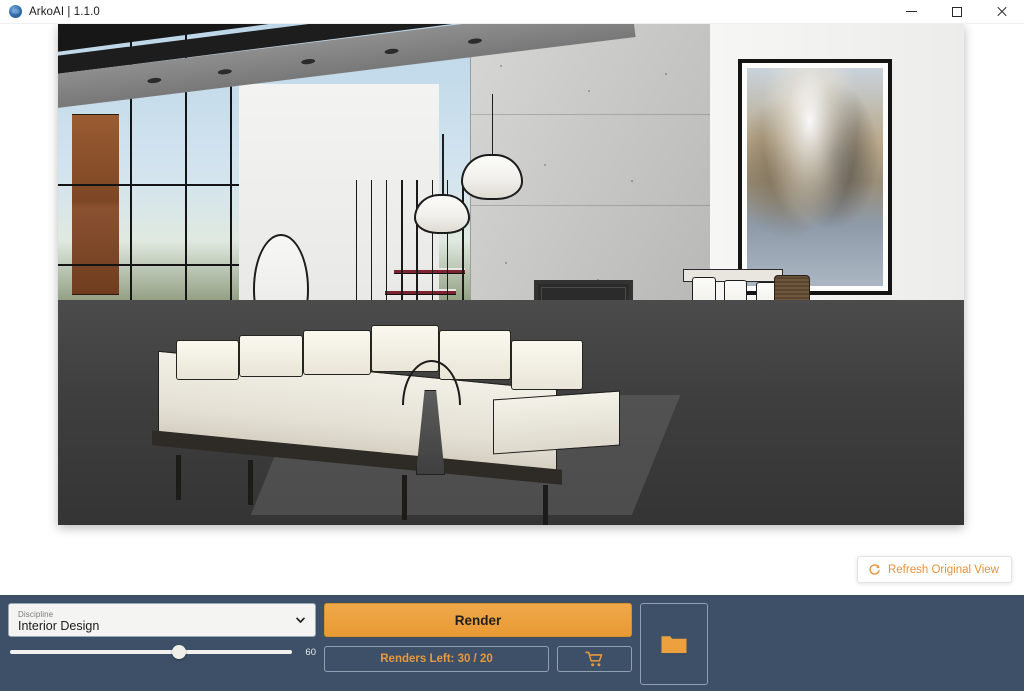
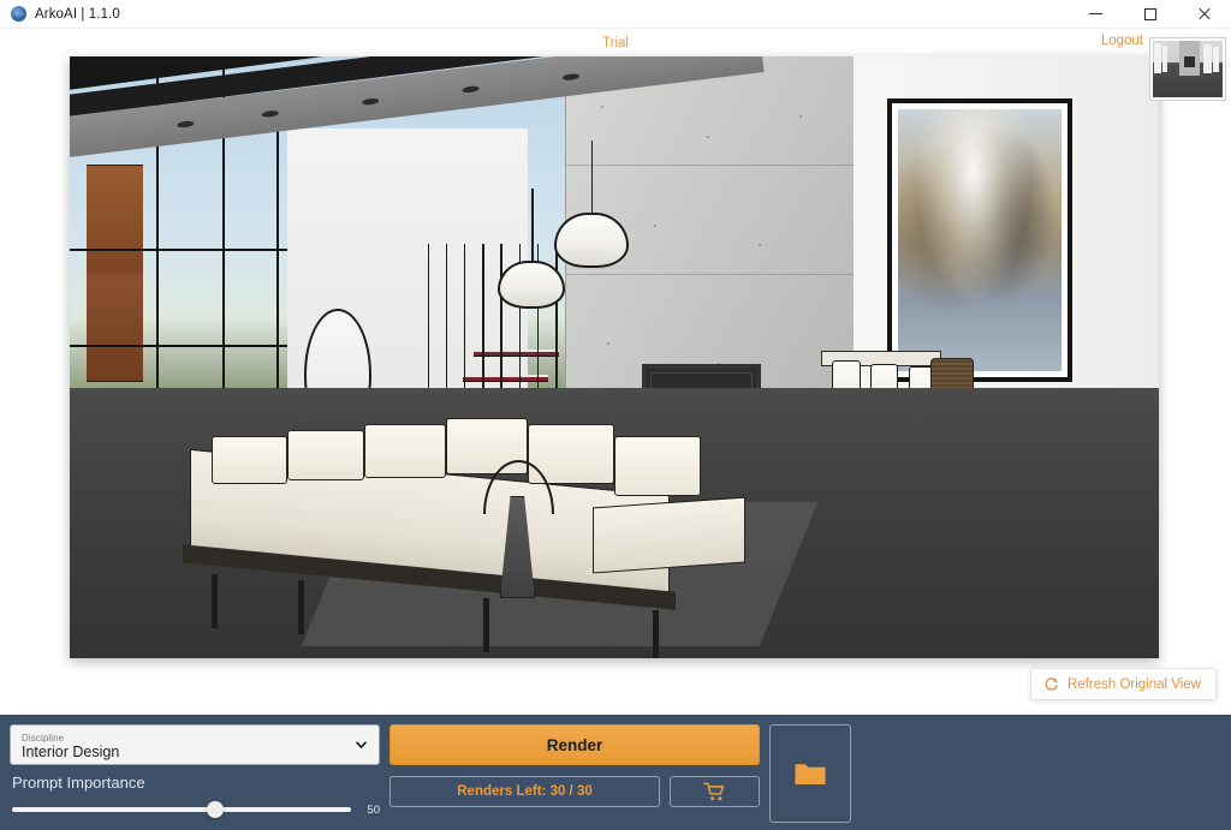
  ArkoAI | 1.1.0
+ Trial
+ Logout
  Refresh Original View
  Discipline
  Interior Design
+ Prompt Importance
- 60
+ 50
  Render
- Renders Left: 30 / 20
+ Renders Left: 30 / 30
